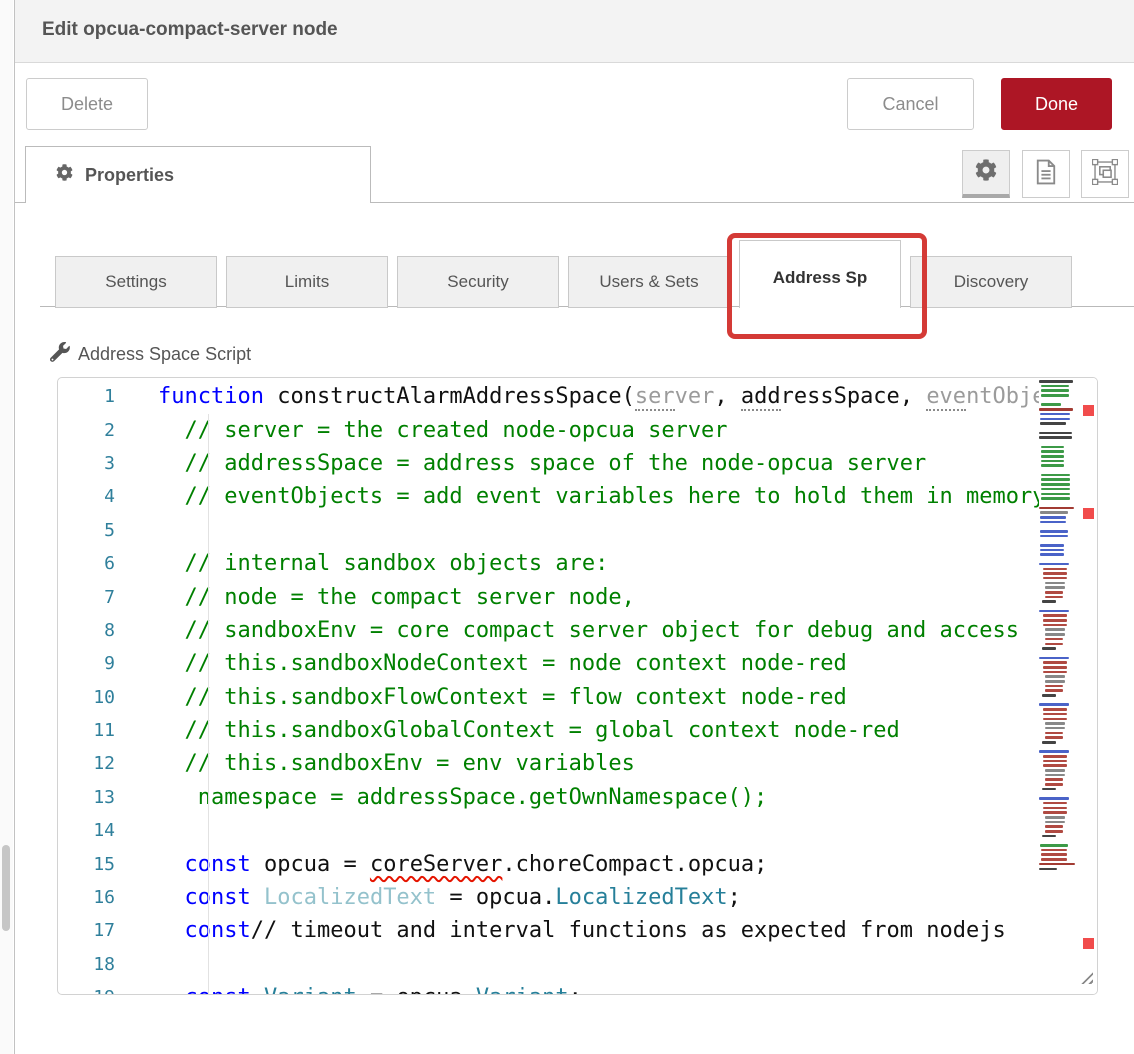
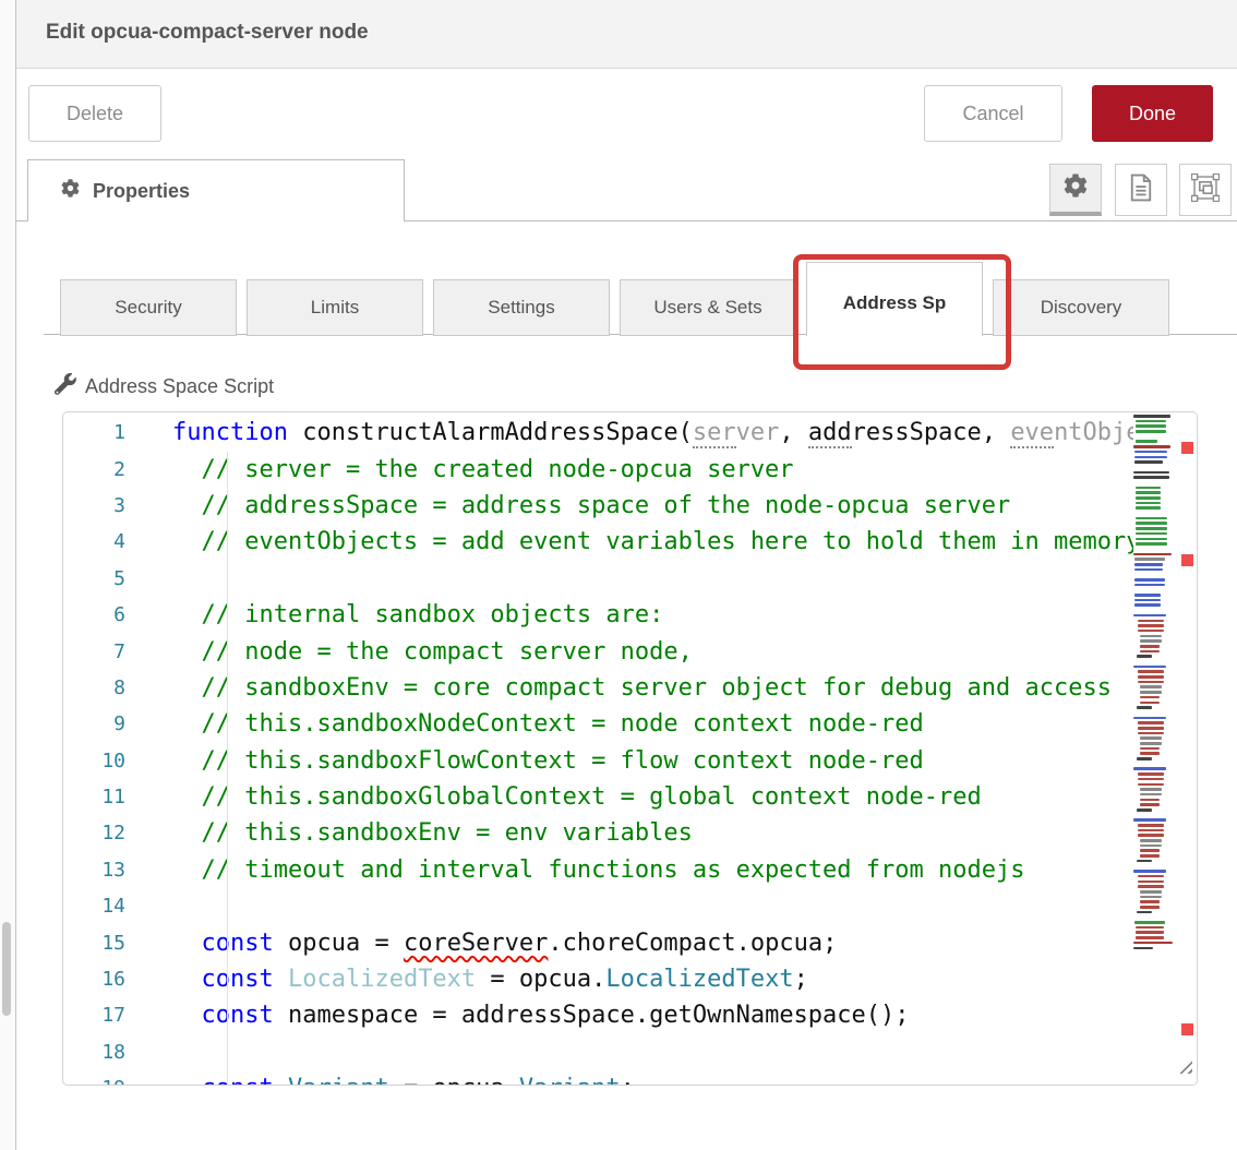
  Edit opcua-compact-server node
  Delete
  Cancel
  Done
  Properties
- Settings
+ Security
  Limits
- Security
+ Settings
  Users & Sets
  Address Sp
  Discovery
  Address Space Script
  1
  function constructAlarmAddressSpace(server, addressSpace, eventObj
  2
  // server = the created node-opcua server
  3
  // addressSpace = address space of the node-opcua server
  4
  // eventObjects = add event variables here to hold them in memor
  5
  6
  // internal sandbox objects are:
  7
  // node = the compact server node,
  8
  // sandboxEnv = core compact server object for debug and access
  9
  // this.sandboxNodeContext = node context node-red
  10
  // this.sandboxFlowContext = flow context node-red
  11
  // this.sandboxGlobalContext = global context node-red
  12
  // this.sandboxEnv = env variables
  13
- namespace = addressSpace.getOwnNamespace();
+ // timeout and interval functions as expected from nodejs
  14
  15
  const opcua = coreServer.choreCompact.opcua;
  16
  const LocalizedText = opcua.LocalizedText;
  17
- const// timeout and interval functions as expected from nodejs
+ const namespace = addressSpace.getOwnNamespace();
  18
